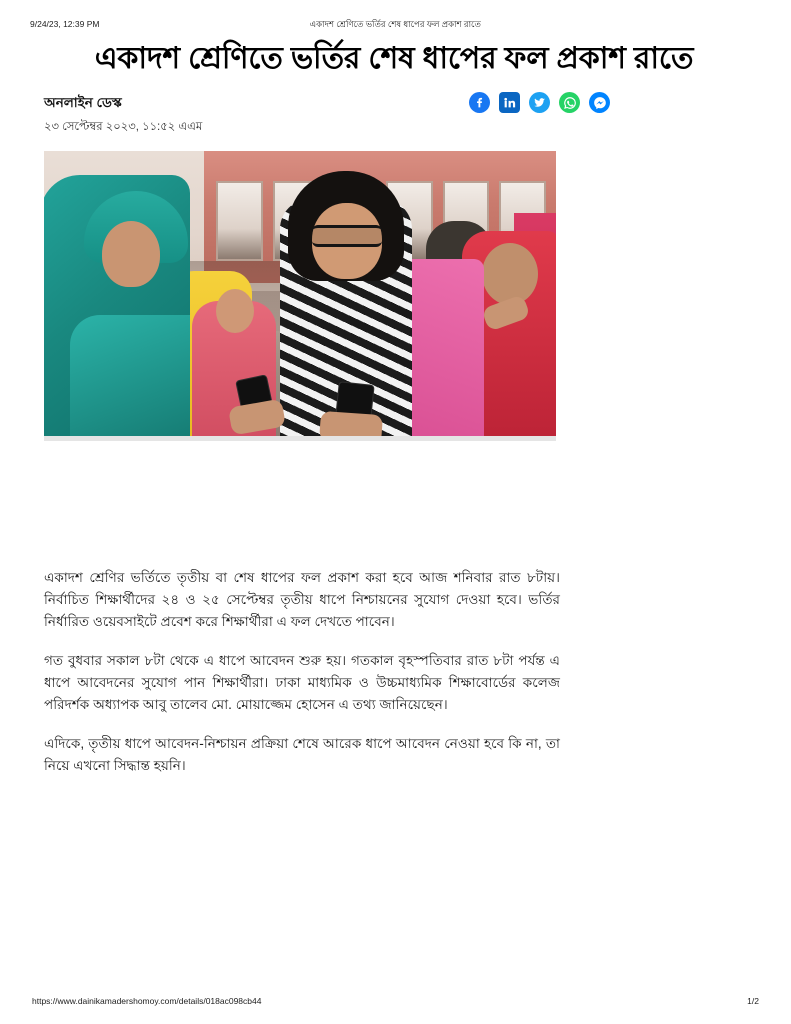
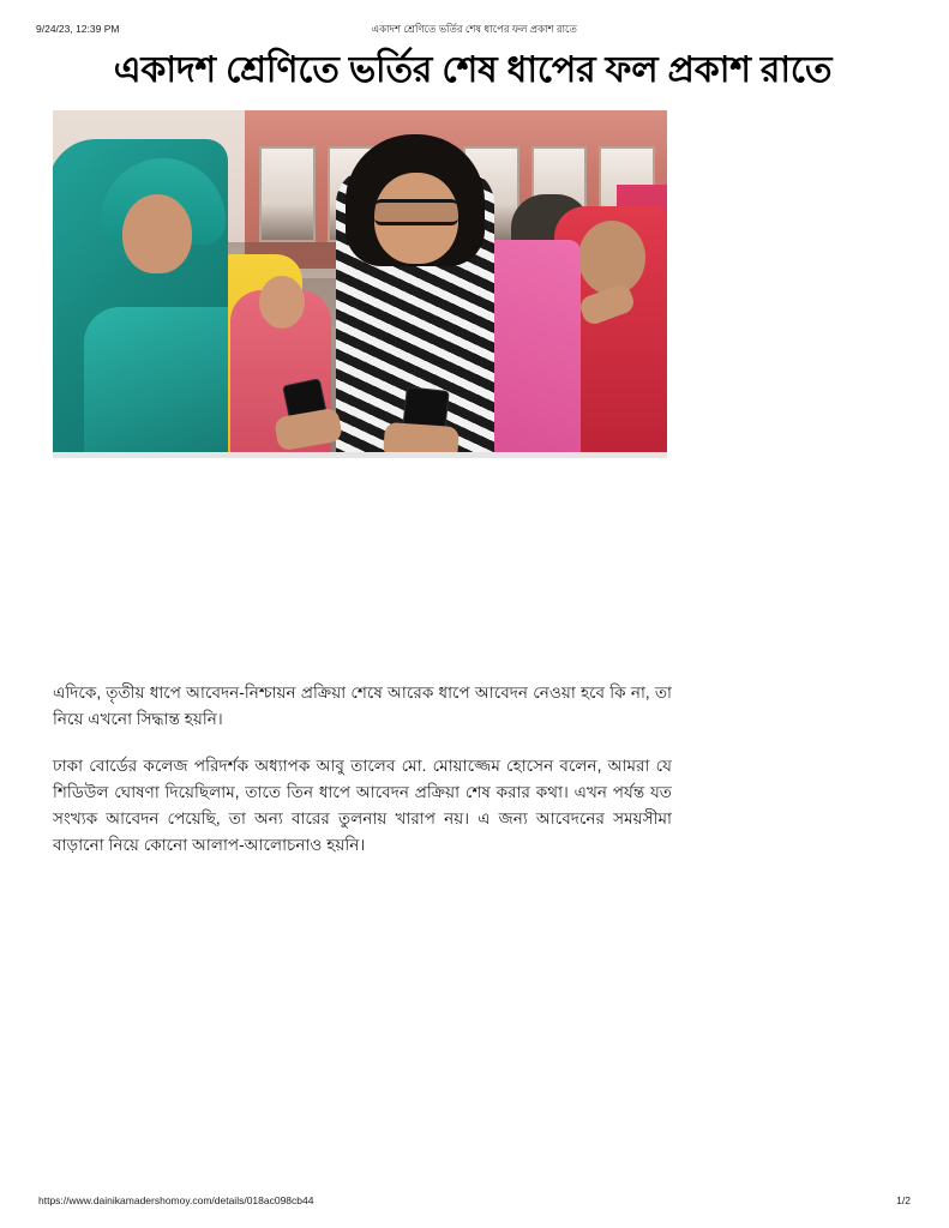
  9/24/23, 12:39 PM
  একাদশ শ্রেণিতে ভর্তির শেষ ধাপের ফল প্রকাশ রাতে
  একাদশ শ্রেণিতে ভর্তির শেষ ধাপের ফল প্রকাশ রাতে
- অনলাইন ডেস্ক
- ২৩ সেপ্টেম্বর ২০২৩, ১১:৫২ এএম
- একাদশ শ্রেণির ভর্তিতে তৃতীয় বা শেষ ধাপের ফল প্রকাশ করা হবে আজ শনিবার রাত ৮টায়। নির্বাচিত শিক্ষার্থীদের ২৪ ও ২৫ সেপ্টেম্বর তৃতীয় ধাপে নিশ্চায়নের সুযোগ দেওয়া হবে। ভর্তির নির্ধারিত ওয়েবসাইটে প্রবেশ করে শিক্ষার্থীরা এ ফল দেখতে পাবেন।
- গত বুধবার সকাল ৮টা থেকে এ ধাপে আবেদন শুরু হয়। গতকাল বৃহস্পতিবার রাত ৮টা পর্যন্ত এ ধাপে আবেদনের সুযোগ পান শিক্ষার্থীরা। ঢাকা মাধ্যমিক ও উচ্চমাধ্যমিক শিক্ষাবোর্ডের কলেজ পরিদর্শক অধ্যাপক আবু তালেব মো. মোয়াজ্জেম হোসেন এ তথ্য জানিয়েছেন।
  এদিকে, তৃতীয় ধাপে আবেদন-নিশ্চায়ন প্রক্রিয়া শেষে আরেক ধাপে আবেদন নেওয়া হবে কি না, তা নিয়ে এখনো সিদ্ধান্ত হয়নি।
+ ঢাকা বোর্ডের কলেজ পরিদর্শক অধ্যাপক আবু তালেব মো. মোয়াজ্জেম হোসেন বলেন, আমরা যে শিডিউল ঘোষণা দিয়েছিলাম, তাতে তিন ধাপে আবেদন প্রক্রিয়া শেষ করার কথা। এখন পর্যন্ত যত সংখ্যক আবেদন পেয়েছি, তা অন্য বারের তুলনায় খারাপ নয়। এ জন্য আবেদনের সময়সীমা বাড়ানো নিয়ে কোনো আলাপ-আলোচনাও হয়নি।
  https://www.dainikamadershomoy.com/details/018ac098cb44
  1/2
